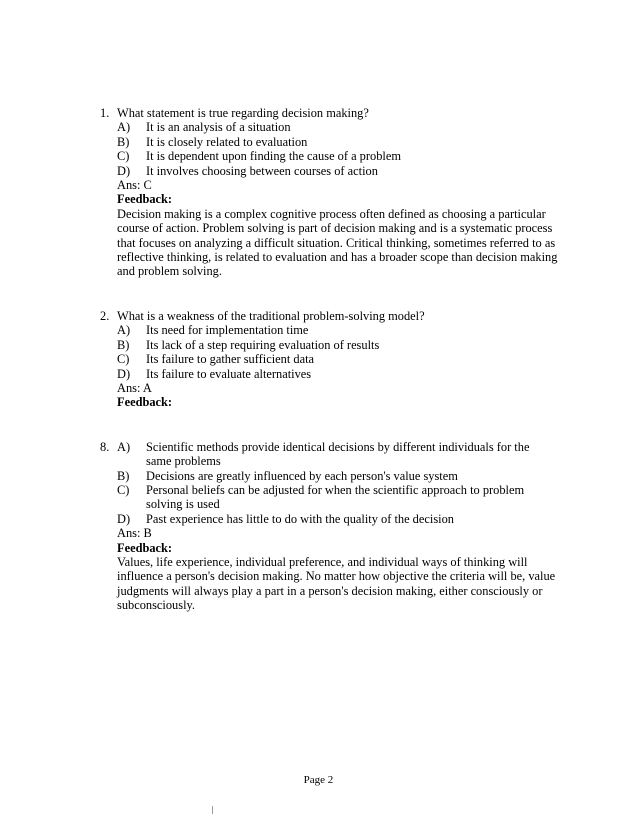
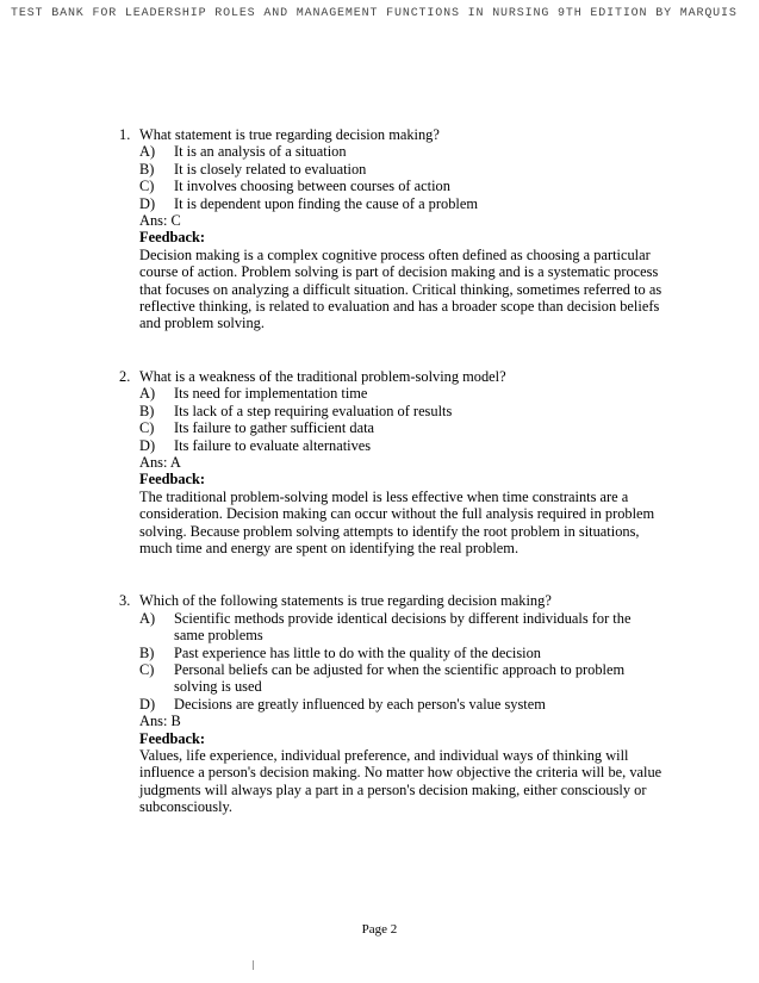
+ TEST BANK FOR LEADERSHIP ROLES AND MANAGEMENT FUNCTIONS IN NURSING 9TH EDITION BY MARQUIS
  1.
  What statement is true regarding decision making?
  A)
  It is an analysis of a situation
  B)
  It is closely related to evaluation
  C)
- It is dependent upon finding the cause of a problem
+ It involves choosing between courses of action
  D)
- It involves choosing between courses of action
+ It is dependent upon finding the cause of a problem
  Ans: C
  Feedback:
- Decision making is a complex cognitive process often defined as choosing a particular course of action. Problem solving is part of decision making and is a systematic process that focuses on analyzing a difficult situation. Critical thinking, sometimes referred to as reflective thinking, is related to evaluation and has a broader scope than decision making and problem solving.
+ Decision making is a complex cognitive process often defined as choosing a particular course of action. Problem solving is part of decision making and is a systematic process that focuses on analyzing a difficult situation. Critical thinking, sometimes referred to as reflective thinking, is related to evaluation and has a broader scope than decision beliefs and problem solving.
  2.
  What is a weakness of the traditional problem-solving model?
  A)
  Its need for implementation time
  B)
  Its lack of a step requiring evaluation of results
  C)
  Its failure to gather sufficient data
  D)
  Its failure to evaluate alternatives
  Ans: A
  Feedback:
+ The traditional problem-solving model is less effective when time constraints are a consideration. Decision making can occur without the full analysis required in problem solving. Because problem solving attempts to identify the root problem in situations, much time and energy are spent on identifying the real problem.
- 8.
+ 3.
+ Which of the following statements is true regarding decision making?
  A)
  Scientific methods provide identical decisions by different individuals for the same problems
  B)
- Decisions are greatly influenced by each person's value system
+ Past experience has little to do with the quality of the decision
  C)
  Personal beliefs can be adjusted for when the scientific approach to problem solving is used
  D)
- Past experience has little to do with the quality of the decision
+ Decisions are greatly influenced by each person's value system
  Ans: B
  Feedback:
  Values, life experience, individual preference, and individual ways of thinking will influence a person's decision making. No matter how objective the criteria will be, value judgments will always play a part in a person's decision making, either consciously or subconsciously.
  Page 2
